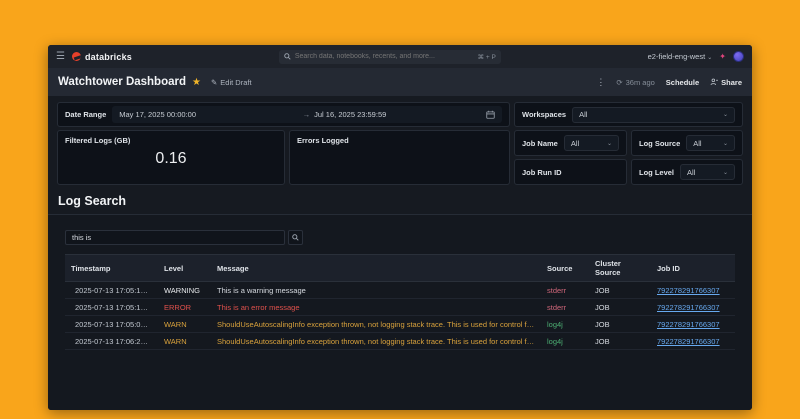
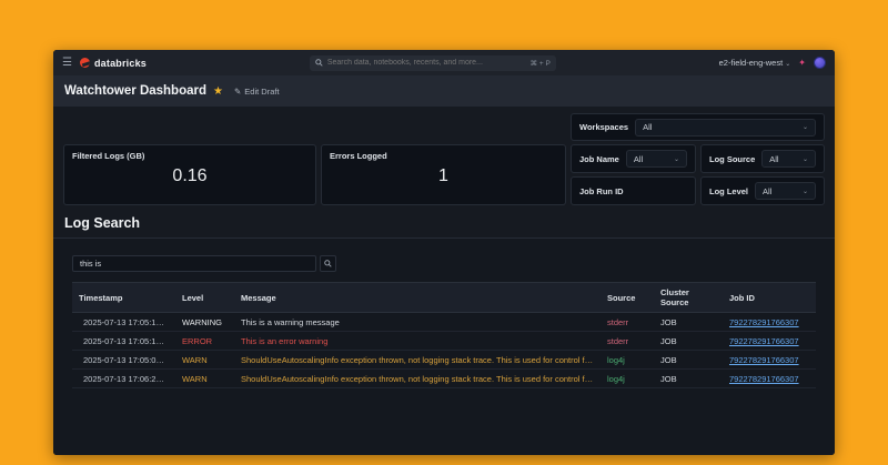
  ☰
  databricks
  Search data, notebooks, recents, and more...
  e2-field-eng-west
  ✦
  Watchtower Dashboard
  ★
  ✎
  Edit Draft
- ⋮
- ⟳
- 36m ago
- Schedule
- Share
- Date Range
- May 17, 2025 00:00:00
- →
- Jul 16, 2025 23:59:59
  Workspaces
  All
  Job Name
  All
  Log Source
  All
  Filtered Logs (GB)
  0.16
  Errors Logged
+ 1
  Job Run ID
  Log Level
  All
  Log Search
  this is
  Timestamp	Level	Message	Source	Cluster Source	Job ID
  2025-07-13 17:05:15.000	WARNING	This is a warning message	stderr	JOB	792278291766307
- 2025-07-13 17:05:15.000	ERROR	This is an error message	stderr	JOB	792278291766307
+ 2025-07-13 17:05:15.000	ERROR	This is an error warning	stderr	JOB	792278291766307
  2025-07-13 17:05:00.602	WARN	ShouldUseAutoscalingInfo exception thrown, not logging stack trace. This is used for control flow	log4j	JOB	792278291766307
  2025-07-13 17:06:25.328	WARN	ShouldUseAutoscalingInfo exception thrown, not logging stack trace. This is used for control flow	log4j	JOB	792278291766307
